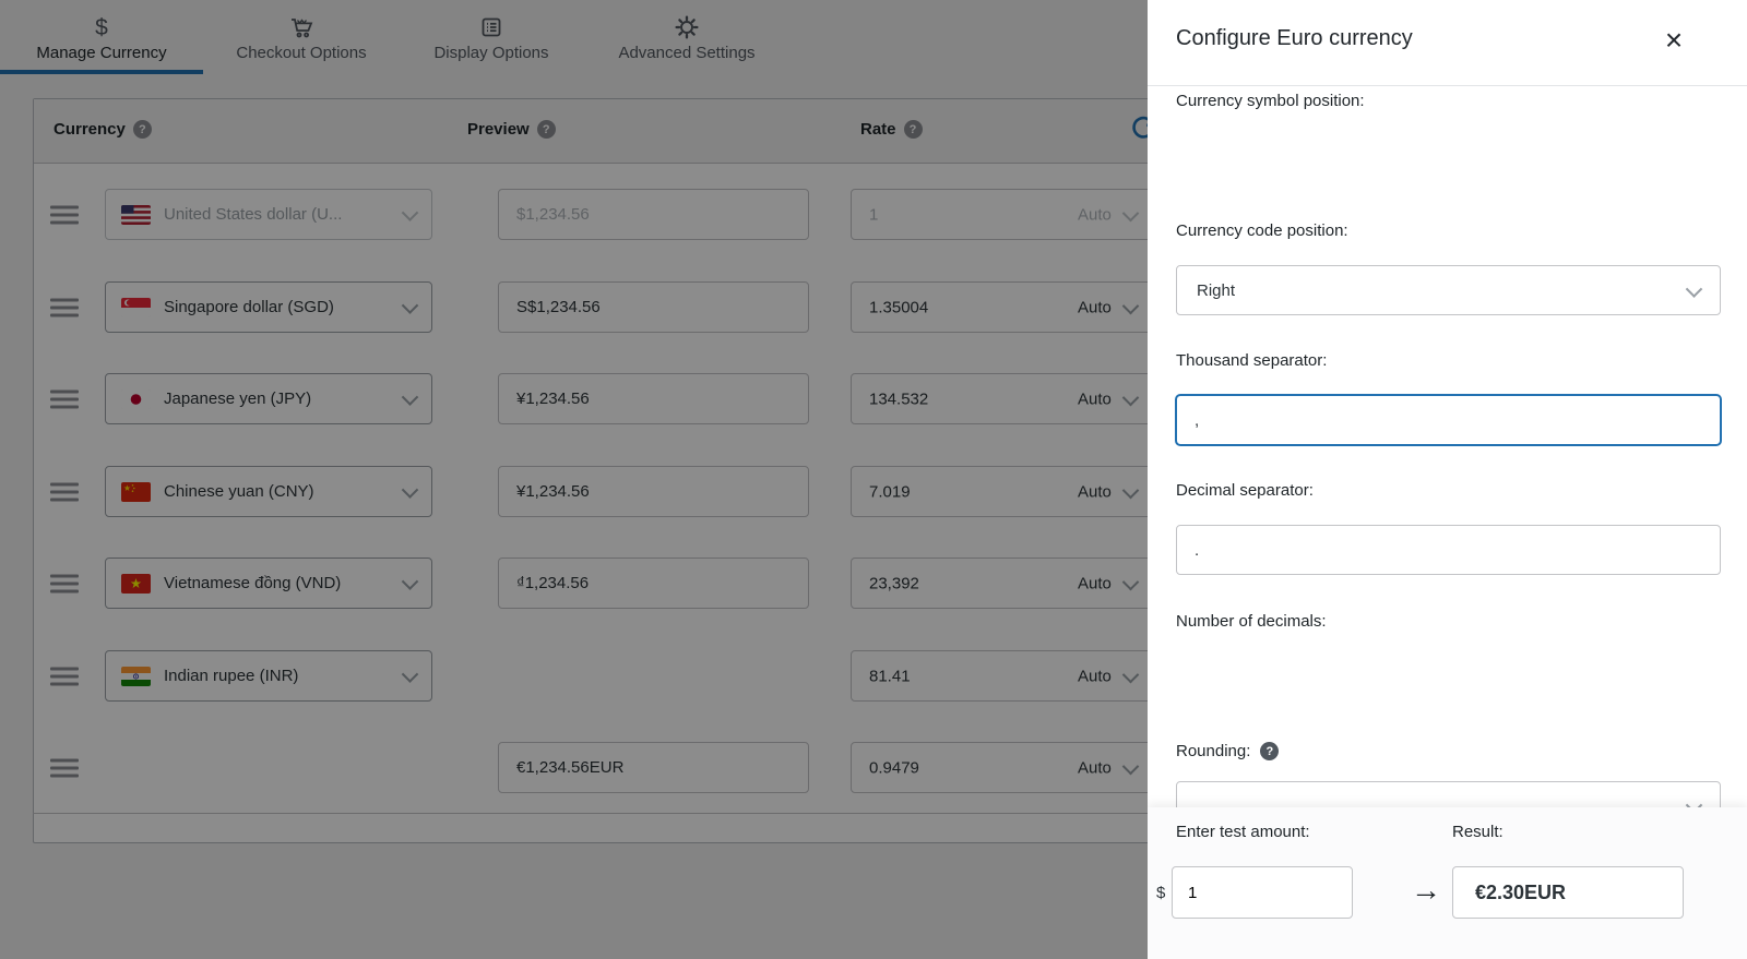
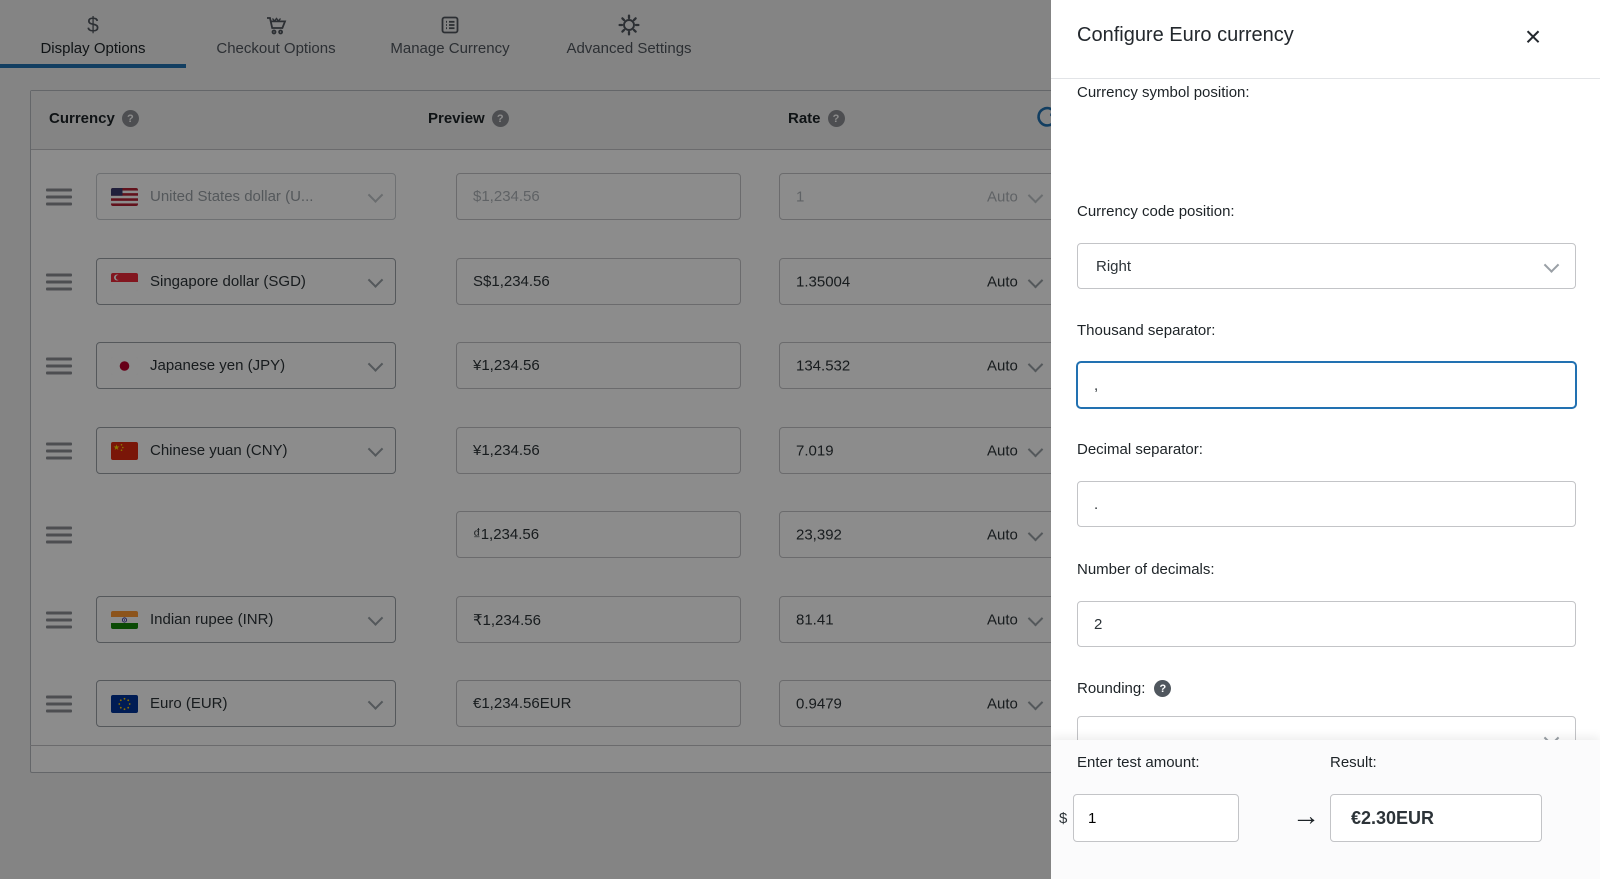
  $
- Manage Currency
+ Display Options
  Checkout Options
- Display Options
+ Manage Currency
  Advanced Settings
  Currency
  ?
  Preview
  ?
  Rate
  ?
  United States dollar (U...
  $1,234.56
  1
  Auto
  Singapore dollar (SGD)
  S$1,234.56
  1.35004
  Auto
  Japanese yen (JPY)
  ¥1,234.56
  134.532
  Auto
  Chinese yuan (CNY)
  ¥1,234.56
  7.019
  Auto
- Vietnamese đồng (VND)
  ₫1,234.56
  23,392
  Auto
  Indian rupee (INR)
+ ₹1,234.56
  81.41
  Auto
+ Euro (EUR)
  €1,234.56EUR
  0.9479
  Auto
  Configure Euro currency
  ×
  Currency symbol position:
  Currency code position:
  Right
  Thousand separator:
  ,
  Decimal separator:
  .
  Number of decimals:
+ 2
  Rounding:
  ?
  Enter test amount:
  Result:
  $
  1
  →
  €2.30EUR
